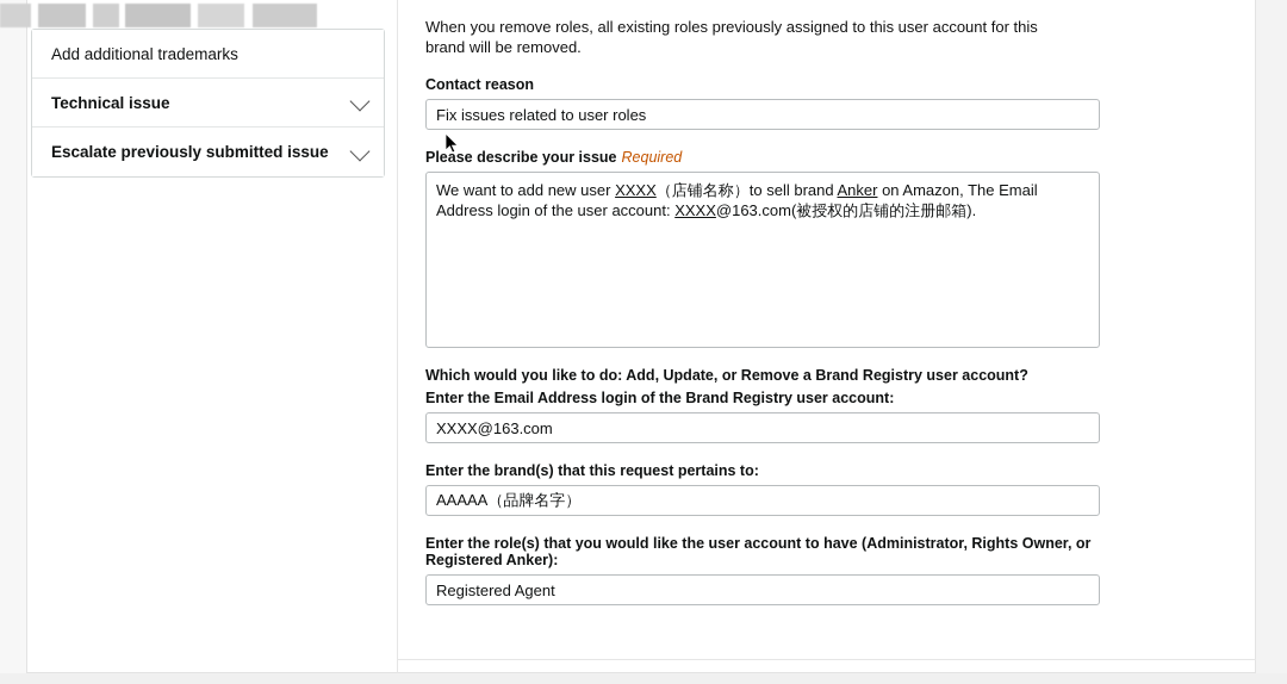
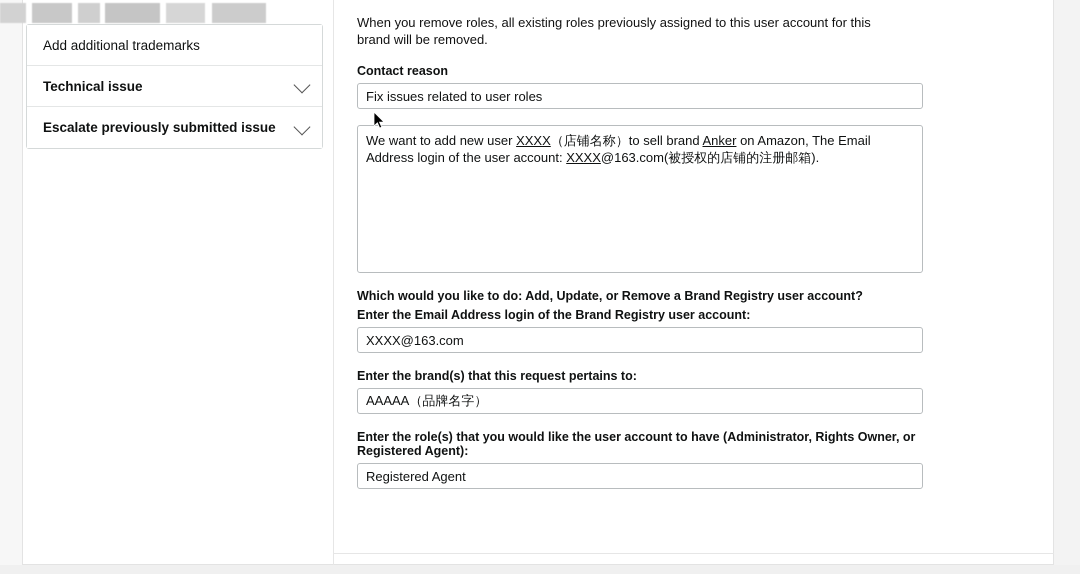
  Add additional trademarks
  Technical issue
  Escalate previously submitted issue
  When you remove roles, all existing roles previously assigned to this user account for this brand will be removed.
  Contact reason
  Fix issues related to user roles
- Please describe your issue Required
  We want to add new user XXXX（店铺名称）to sell brand Anker on Amazon, The Email Address login of the user account: XXXX@163.com(被授权的店铺的注册邮箱).
  Which would you like to do: Add, Update, or Remove a Brand Registry user account?
  Enter the Email Address login of the Brand Registry user account:
  XXXX@163.com
  Enter the brand(s) that this request pertains to:
  AAAAA（品牌名字）
- Enter the role(s) that you would like the user account to have (Administrator, Rights Owner, or Registered Anker):
+ Enter the role(s) that you would like the user account to have (Administrator, Rights Owner, or Registered Agent):
  Registered Agent
